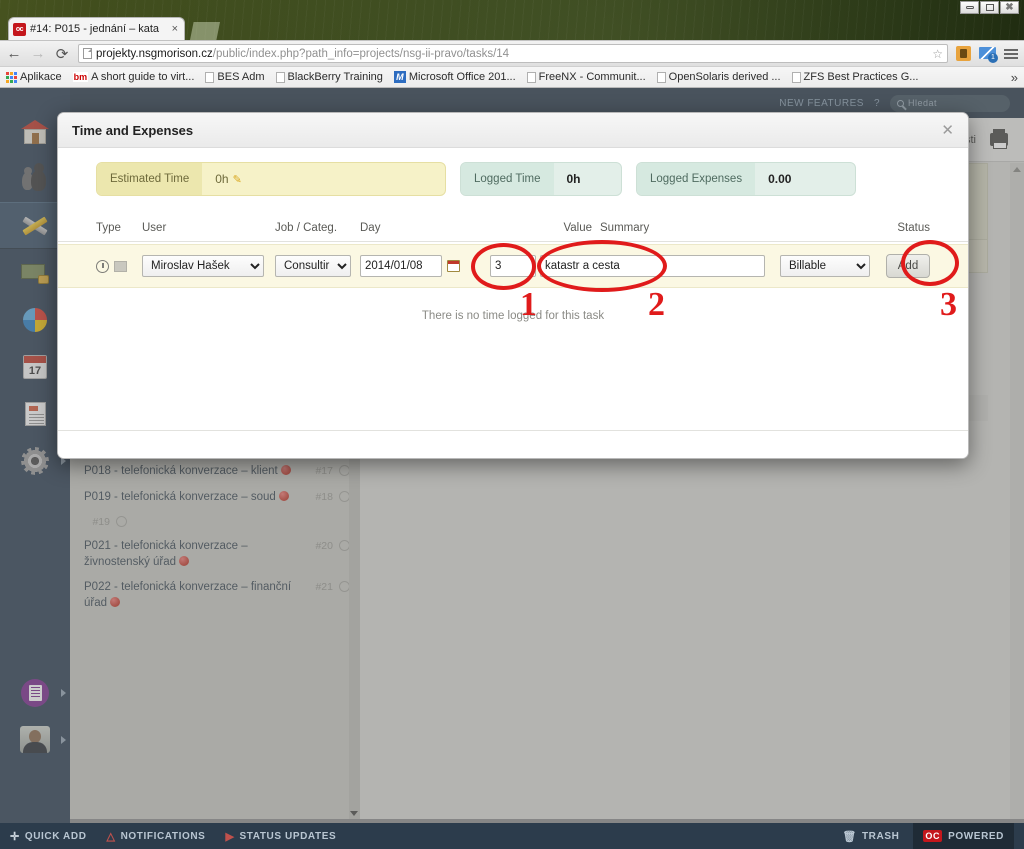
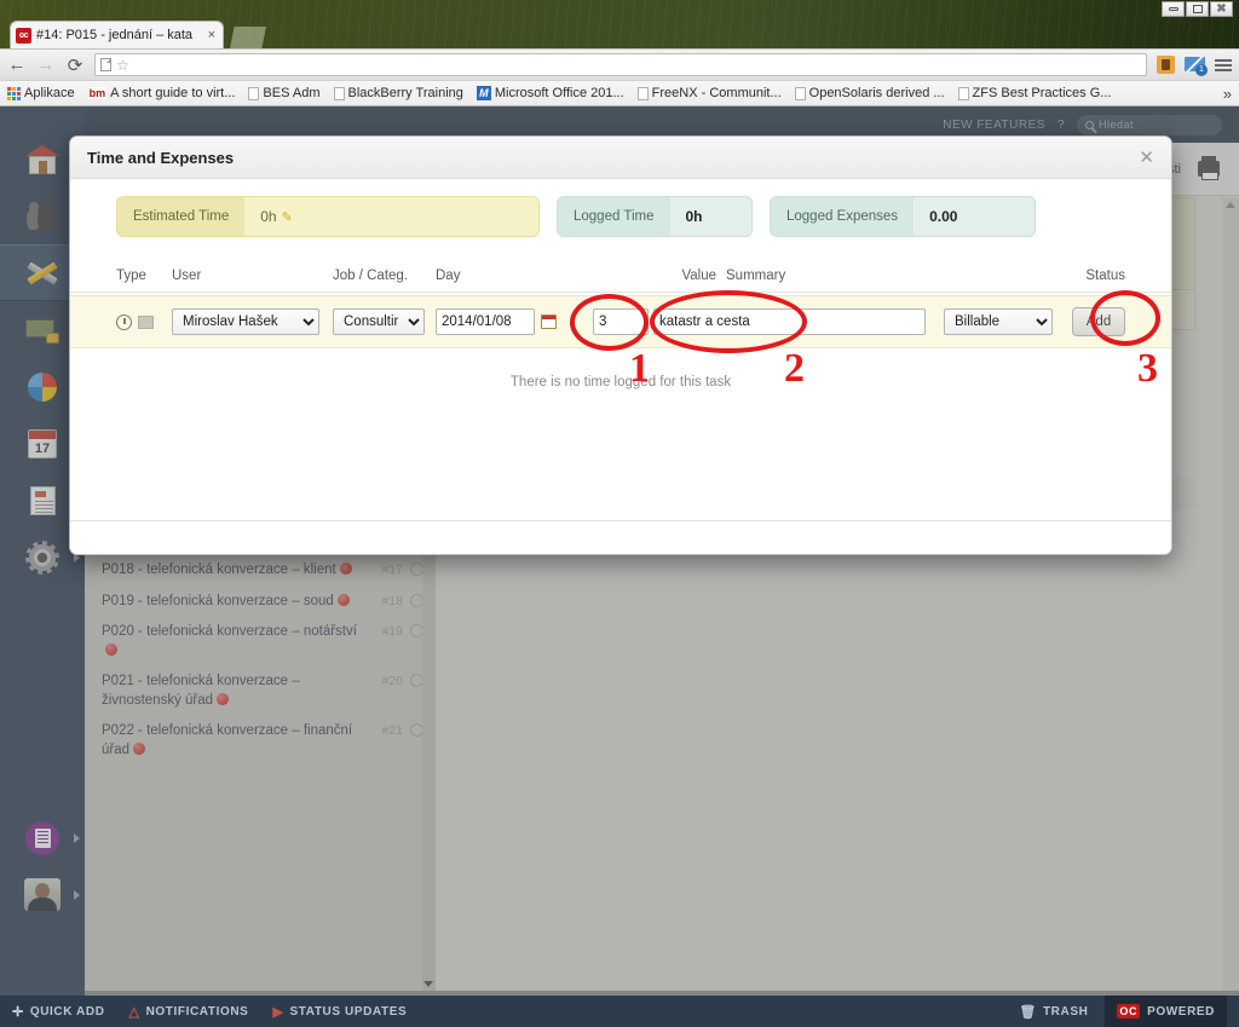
  ✖
  #14: P015 - jednání – kata
  ×
  ←
  →
  ⟳
- projekty.nsgmorison.cz/public/index.php?path_info=projects/nsg-ii-pravo/tasks/14
  ☆
  Aplikace
  bm
  A short guide to virt...
  BES Adm
  BlackBerry Training
  M
  Microsoft Office 201...
  FreeNX - Communit...
  OpenSolaris derived ...
  ZFS Best Practices G...
  »
  17
  NEW FEATURES
  ?
  Hledat
  P018 - telefonická konverzace – klient
  #17
  P019 - telefonická konverzace – soud
  #18
+ P020 - telefonická konverzace – notářství
  #19
  P021 - telefonická konverzace – živnostenský úřad
  #20
  P022 - telefonická konverzace – finanční úřad
  #21
  Time and Expenses
  ✕
  Estimated Time
  0h
  ✎
  Logged Time
  0h
  Logged Expenses
  0.00
  Type
  User
  Job / Categ.
  Day
  Value
  Summary
  Status
  Miroslav Hašek
  Consultir
  2014/01/08
  3
  katastr a cesta
  Billable
  Add
  There is no time logged for this task
  1
  2
  3
  ✛
  QUICK ADD
  △
  NOTIFICATIONS
  ▶
  STATUS UPDATES
  🗑
  TRASH
  OC
  POWERED
